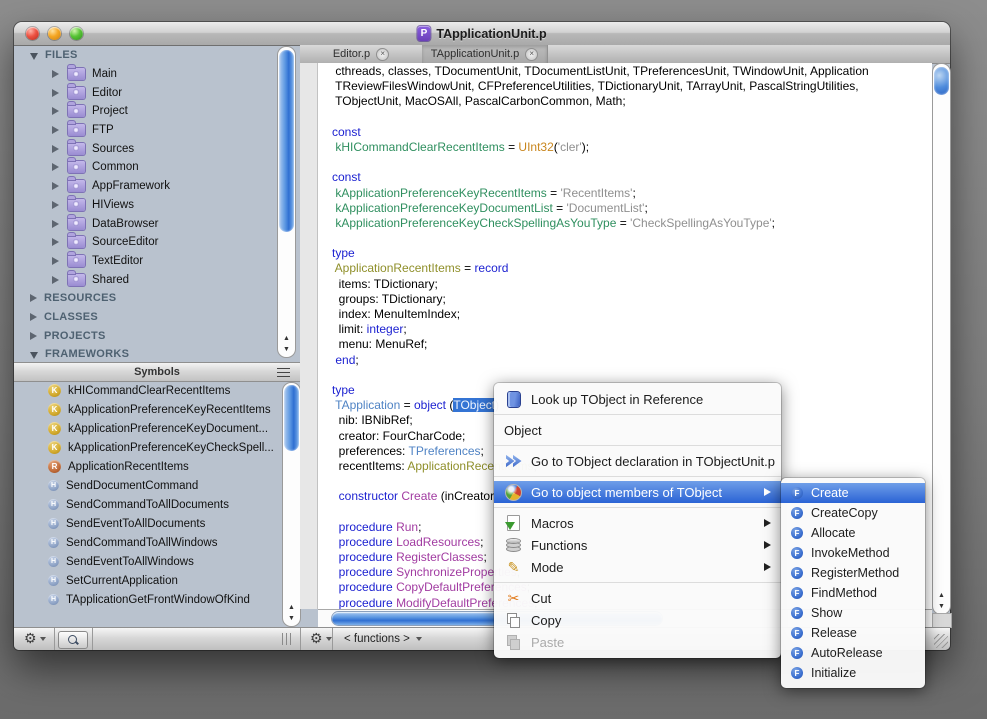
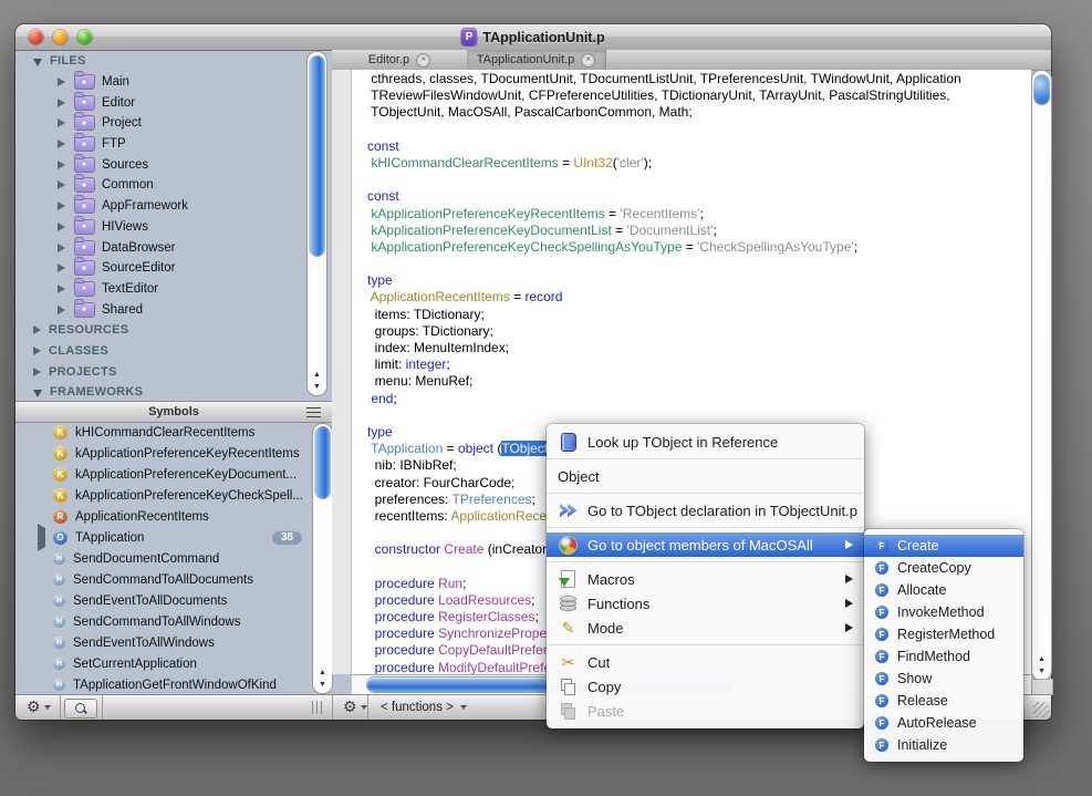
  P
  TApplicationUnit.p
  FILES
  Main
  Editor
  Project
  FTP
  Sources
  Common
  AppFramework
  HIViews
  DataBrowser
  SourceEditor
  TextEditor
  Shared
  RESOURCES
  CLASSES
  PROJECTS
  FRAMEWORKS
  Symbols
  K
  kHICommandClearRecentItems
  K
  kApplicationPreferenceKeyRecentItems
  K
  kApplicationPreferenceKeyDocument...
  K
  kApplicationPreferenceKeyCheckSpell...
  R
  ApplicationRecentItems
+ O
+ TApplication
+ 38
  SendDocumentCommand
  SendCommandToAllDocuments
  SendEventToAllDocuments
  SendCommandToAllWindows
  SendEventToAllWindows
  SetCurrentApplication
  TApplicationGetFrontWindowOfKind
  Editor.p
  ×
  TApplicationUnit.p
  ×
  cthreads, classes, TDocumentUnit, TDocumentListUnit, TPreferencesUnit, TWindowUnit, Application
  TReviewFilesWindowUnit, CFPreferenceUtilities, TDictionaryUnit, TArrayUnit, PascalStringUtilities,
  TObjectUnit, MacOSAll, PascalCarbonCommon, Math;
  const
  kHICommandClearRecentItems = UInt32('cler');
  const
  kApplicationPreferenceKeyRecentItems = 'RecentItems';
  kApplicationPreferenceKeyDocumentList = 'DocumentList';
  kApplicationPreferenceKeyCheckSpellingAsYouType = 'CheckSpellingAsYouType';
  type
  ApplicationRecentItems = record
  items: TDictionary;
  groups: TDictionary;
  index: MenuItemIndex;
  limit: integer;
  menu: MenuRef;
  end;
  type
  TApplication = object (TObjec
  nib: IBNibRef;
  creator: FourCharCode;
  preferences: TPreferences;
  recentItems: ApplicationRece
  procedure Run;
  procedure LoadResources;
  procedure RegisterClasses;
  procedure SynchronizePrope
  procedure CopyDefaultPrefer
  procedure ModifyDefaultPref
  < functions >
  Look up TObject in Reference
  Object
  Go to TObject declaration in TObjectUnit.p
- Go to object members of TObject
+ Go to object members of MacOSAll
  Macros
  Functions
  Mode
  Cut
  Copy
  Paste
  Create
  CreateCopy
  Allocate
  InvokeMethod
  RegisterMethod
  FindMethod
  Show
  Release
  AutoRelease
  Initialize
